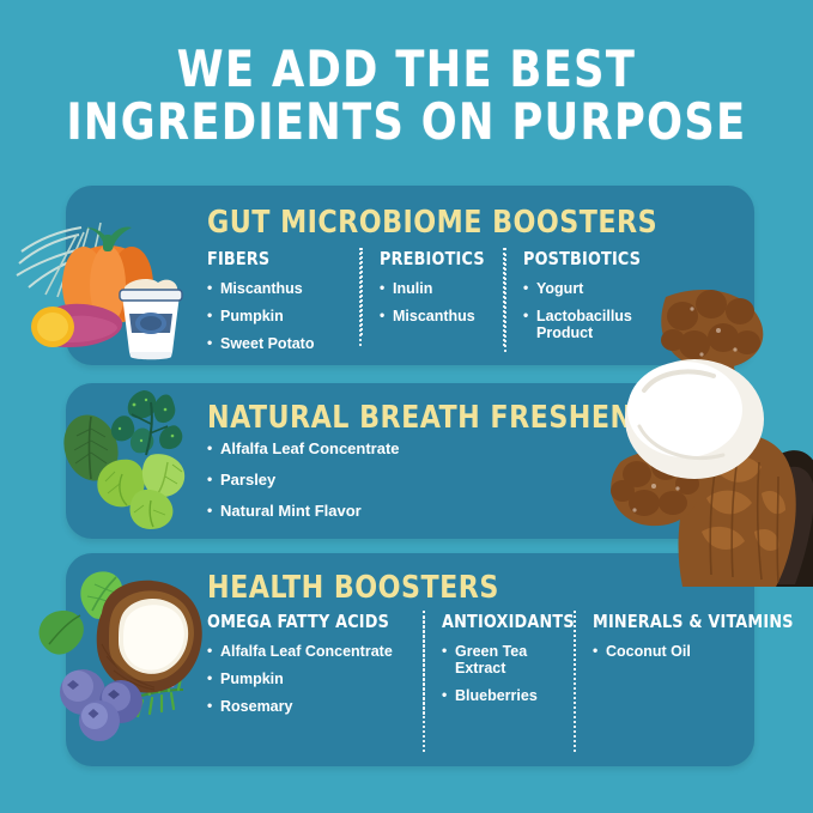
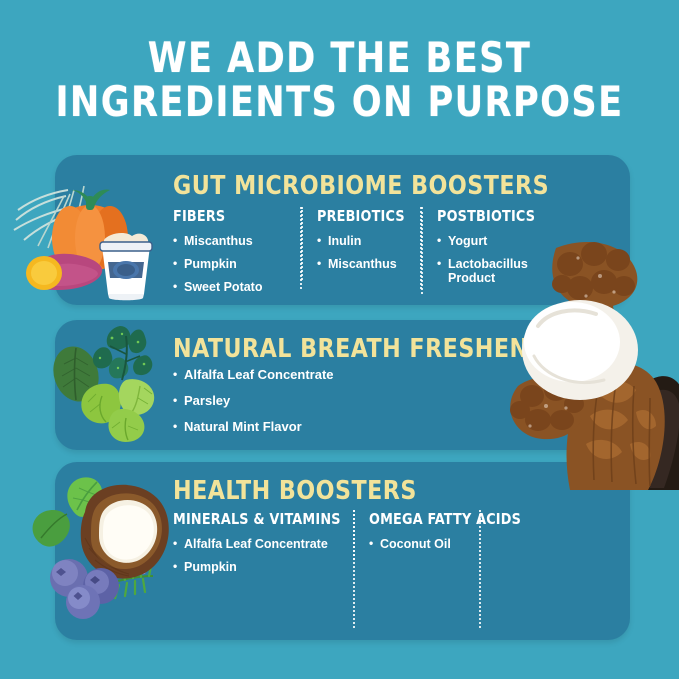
  WE ADD THE BEST
  INGREDIENTS ON PURPOSE
  GUT MICROBIOME BOOSTERS
  FIBERS
  Miscanthus
  Pumpkin
  Sweet Potato
  PREBIOTICS
  Inulin
  Miscanthus
  POSTBIOTICS
  Yogurt
  Lactobacillus Product
  NATURAL BREATH FRESHEN
  Alfalfa Leaf Concentrate
  Parsley
  Natural Mint Flavor
  HEALTH BOOSTERS
- OMEGA FATTY ACIDS
+ MINERALS & VITAMINS
  Alfalfa Leaf Concentrate
  Pumpkin
- Rosemary
- ANTIOXIDANTS
- Green Tea Extract
- Blueberries
- MINERALS & VITAMINS
+ OMEGA FATTY ACIDS
  Coconut Oil
